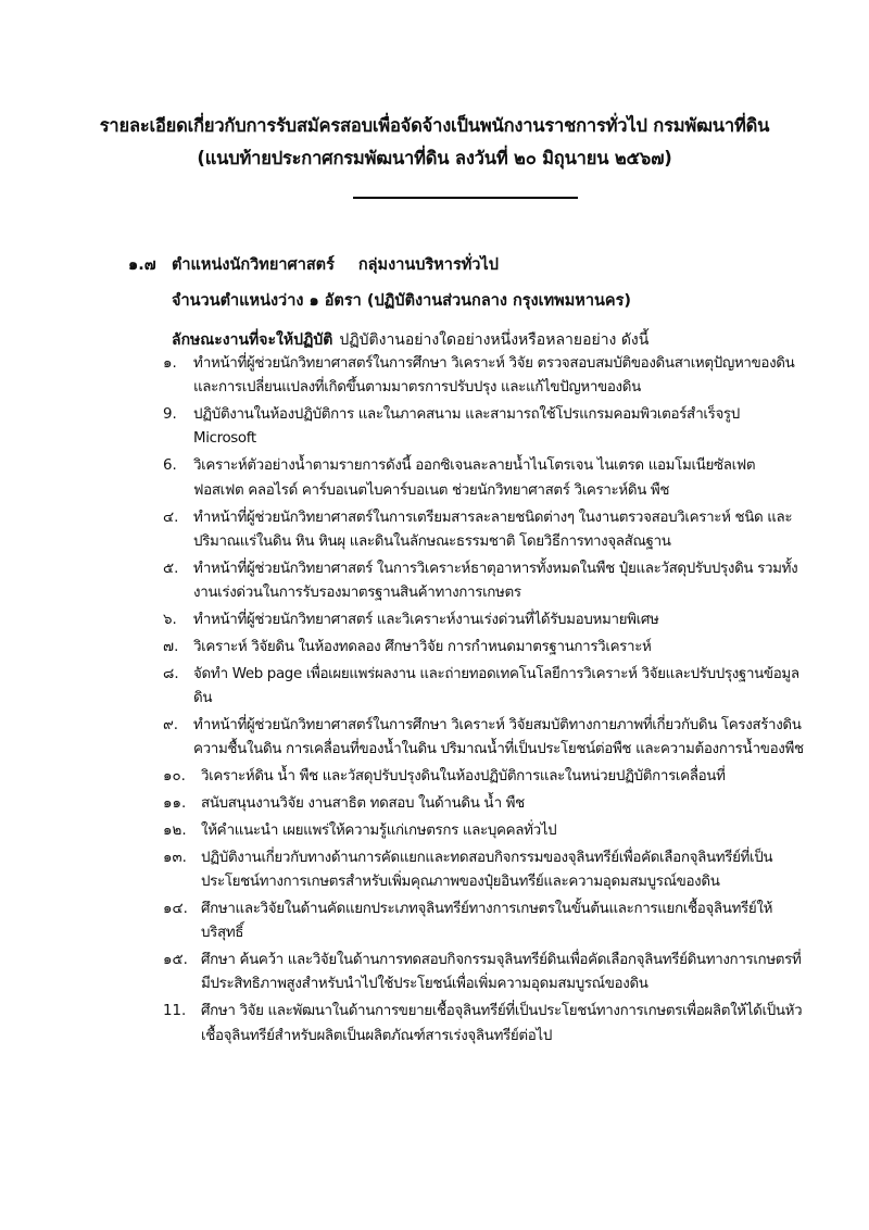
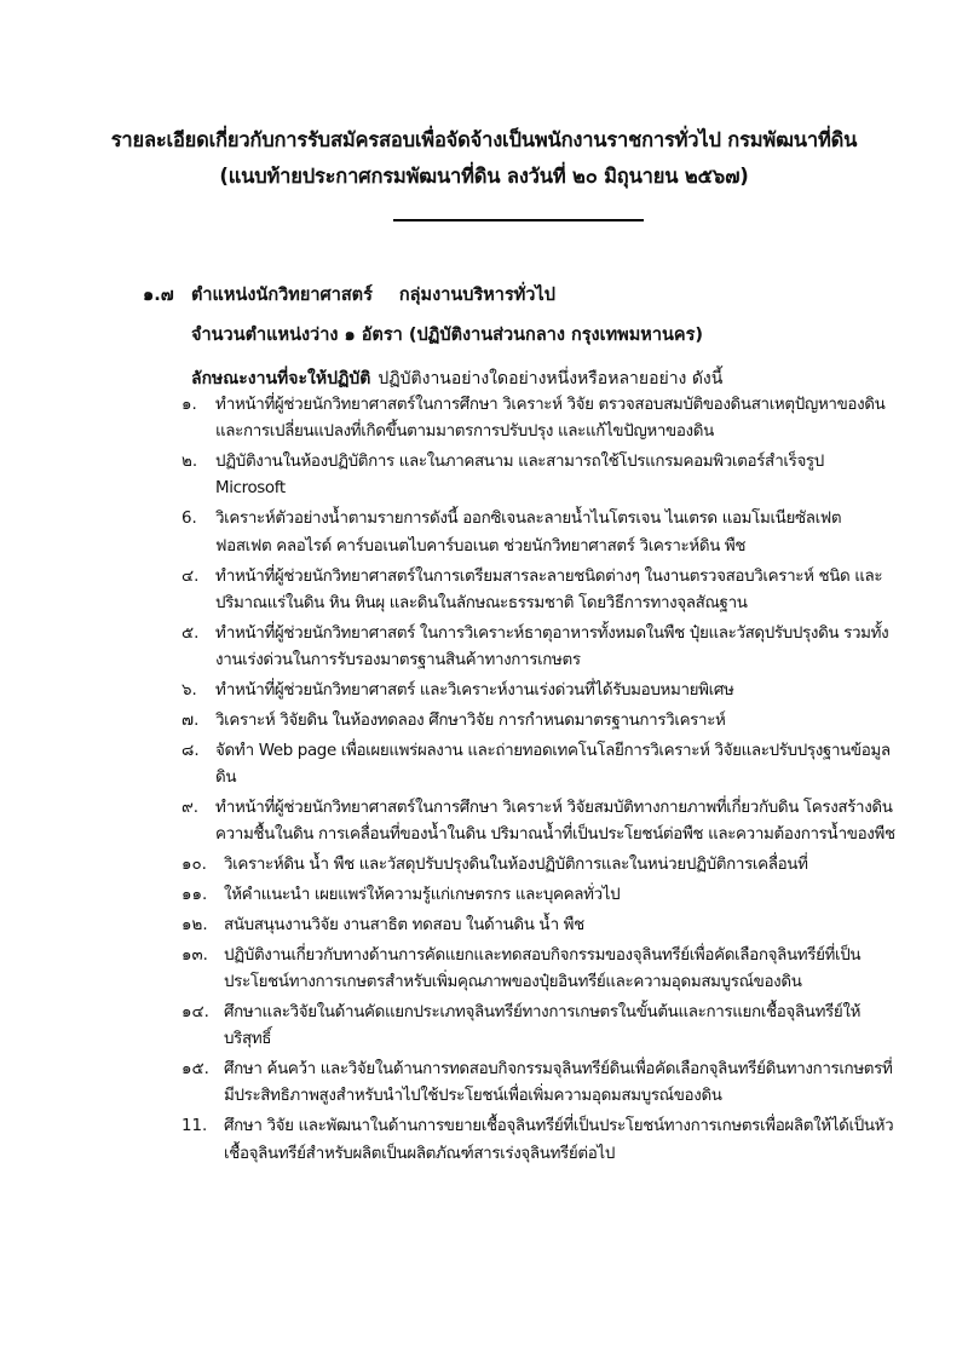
  รายละเอียดเกี่ยวกับการรับสมัครสอบเพื่อจัดจ้างเป็นพนักงานราชการทั่วไป กรมพัฒนาที่ดิน
  (แนบท้ายประกาศกรมพัฒนาที่ดิน ลงวันที่ ๒๐ มิถุนายน ๒๕๖๗)
  ๑.๗ ตำแหน่งนักวิทยาศาสตร์ กลุ่มงานบริหารทั่วไป
  จำนวนตำแหน่งว่าง ๑ อัตรา (ปฏิบัติงานส่วนกลาง กรุงเทพมหานคร)
  ลักษณะงานที่จะให้ปฏิบัติ ปฏิบัติงานอย่างใดอย่างหนึ่งหรือหลายอย่าง ดังนี้
  ๑.
  ทำหน้าที่ผู้ช่วยนักวิทยาศาสตร์ในการศึกษา วิเคราะห์ วิจัย ตรวจสอบสมบัติของดินสาเหตุปัญหาของดินและการเปลี่ยนแปลงที่เกิดขึ้นตามมาตรการปรับปรุง และแก้ไขปัญหาของดิน
- 9.
+ ๒.
  ปฏิบัติงานในห้องปฏิบัติการ และในภาคสนาม และสามารถใช้โปรแกรมคอมพิวเตอร์สำเร็จรูป Microsoft
  6.
  วิเคราะห์ตัวอย่างน้ำตามรายการดังนี้ ออกซิเจนละลายน้ำไนโตรเจน ไนเตรด แอมโมเนียซัลเฟต ฟอสเฟต คลอไรด์ คาร์บอเนตไบคาร์บอเนต ช่วยนักวิทยาศาสตร์ วิเคราะห์ดิน พืช
  ๔.
  ทำหน้าที่ผู้ช่วยนักวิทยาศาสตร์ในการเตรียมสารละลายชนิดต่างๆ ในงานตรวจสอบวิเคราะห์ ชนิด และปริมาณแร่ในดิน หิน หินผุ และดินในลักษณะธรรมชาติ โดยวิธีการทางจุลสัณฐาน
  ๕.
  ทำหน้าที่ผู้ช่วยนักวิทยาศาสตร์ ในการวิเคราะห์ธาตุอาหารทั้งหมดในพืช ปุ๋ยและวัสดุปรับปรุงดิน รวมทั้งงานเร่งด่วนในการรับรองมาตรฐานสินค้าทางการเกษตร
  ๖.
  ทำหน้าที่ผู้ช่วยนักวิทยาศาสตร์ และวิเคราะห์งานเร่งด่วนที่ได้รับมอบหมายพิเศษ
  ๗.
  วิเคราะห์ วิจัยดิน ในห้องทดลอง ศึกษาวิจัย การกำหนดมาตรฐานการวิเคราะห์
  ๘.
  จัดทำ Web page เพื่อเผยแพร่ผลงาน และถ่ายทอดเทคโนโลยีการวิเคราะห์ วิจัยและปรับปรุงฐานข้อมูลดิน
  ๙.
  ทำหน้าที่ผู้ช่วยนักวิทยาศาสตร์ในการศึกษา วิเคราะห์ วิจัยสมบัติทางกายภาพที่เกี่ยวกับดิน โครงสร้างดิน ความชื้นในดิน การเคลื่อนที่ของน้ำในดิน ปริมาณน้ำที่เป็นประโยชน์ต่อพืช และความต้องการน้ำของพืช
  ๑๐.
  วิเคราะห์ดิน น้ำ พืช และวัสดุปรับปรุงดินในห้องปฏิบัติการและในหน่วยปฏิบัติการเคลื่อนที่
  ๑๑.
- สนับสนุนงานวิจัย งานสาธิต ทดสอบ ในด้านดิน น้ำ พืช
+ ให้คำแนะนำ เผยแพร่ให้ความรู้แก่เกษตรกร และบุคคลทั่วไป
  ๑๒.
- ให้คำแนะนำ เผยแพร่ให้ความรู้แก่เกษตรกร และบุคคลทั่วไป
+ สนับสนุนงานวิจัย งานสาธิต ทดสอบ ในด้านดิน น้ำ พืช
  ๑๓.
  ปฏิบัติงานเกี่ยวกับทางด้านการคัดแยกและทดสอบกิจกรรมของจุลินทรีย์เพื่อคัดเลือกจุลินทรีย์ที่เป็นประโยชน์ทางการเกษตรสำหรับเพิ่มคุณภาพของปุ๋ยอินทรีย์และความอุดมสมบูรณ์ของดิน
  ๑๔.
  ศึกษาและวิจัยในด้านคัดแยกประเภทจุลินทรีย์ทางการเกษตรในขั้นต้นและการแยกเชื้อจุลินทรีย์ให้บริสุทธิ์
  ๑๕.
  ศึกษา ค้นคว้า และวิจัยในด้านการทดสอบกิจกรรมจุลินทรีย์ดินเพื่อคัดเลือกจุลินทรีย์ดินทางการเกษตรที่มีประสิทธิภาพสูงสำหรับนำไปใช้ประโยชน์เพื่อเพิ่มความอุดมสมบูรณ์ของดิน
  11.
  ศึกษา วิจัย และพัฒนาในด้านการขยายเชื้อจุลินทรีย์ที่เป็นประโยชน์ทางการเกษตรเพื่อผลิตให้ได้เป็นหัวเชื้อจุลินทรีย์สำหรับผลิตเป็นผลิตภัณฑ์สารเร่งจุลินทรีย์ต่อไป
